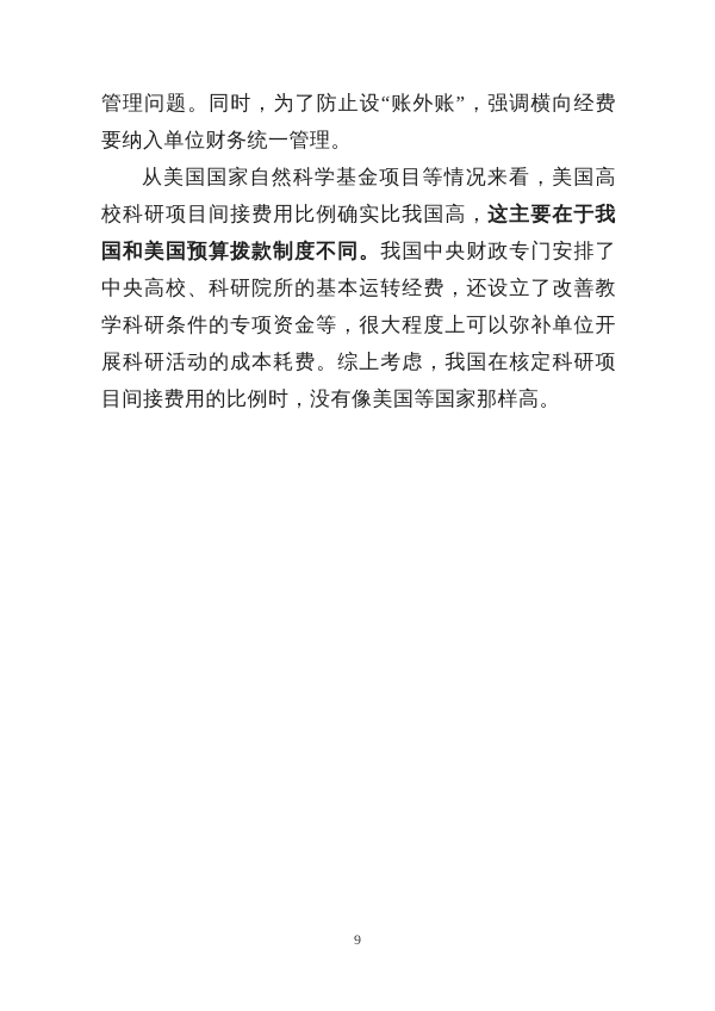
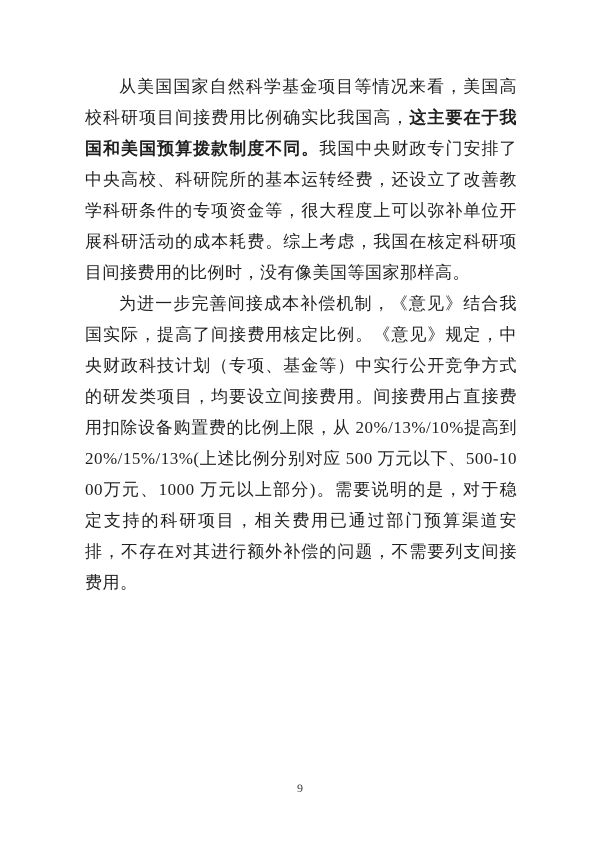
- 管理问题。同时，为了防止设“账外账”，强调横向经费要纳入单位财务统一管理。
  从美国国家自然科学基金项目等情况来看，美国高校科研项目间接费用比例确实比我国高，这主要在于我国和美国预算拨款制度不同。我国中央财政专门安排了中央高校、科研院所的基本运转经费，还设立了改善教学科研条件的专项资金等，很大程度上可以弥补单位开展科研活动的成本耗费。综上考虑，我国在核定科研项目间接费用的比例时，没有像美国等国家那样高。
+ 为进一步完善间接成本补偿机制，《意见》结合我国实际，提高了间接费用核定比例。《意见》规定，中央财政科技计划（专项、基金等）中实行公开竞争方式的研发类项目，均要设立间接费用。间接费用占直接费用扣除设备购置费的比例上限，从 20%/13%/10%提高到20%/15%/13%(上述比例分别对应 500 万元以下、500-1000万元、1000 万元以上部分)。需要说明的是，对于稳定支持的科研项目，相关费用已通过部门预算渠道安排，不存在对其进行额外补偿的问题，不需要列支间接费用。
  9
